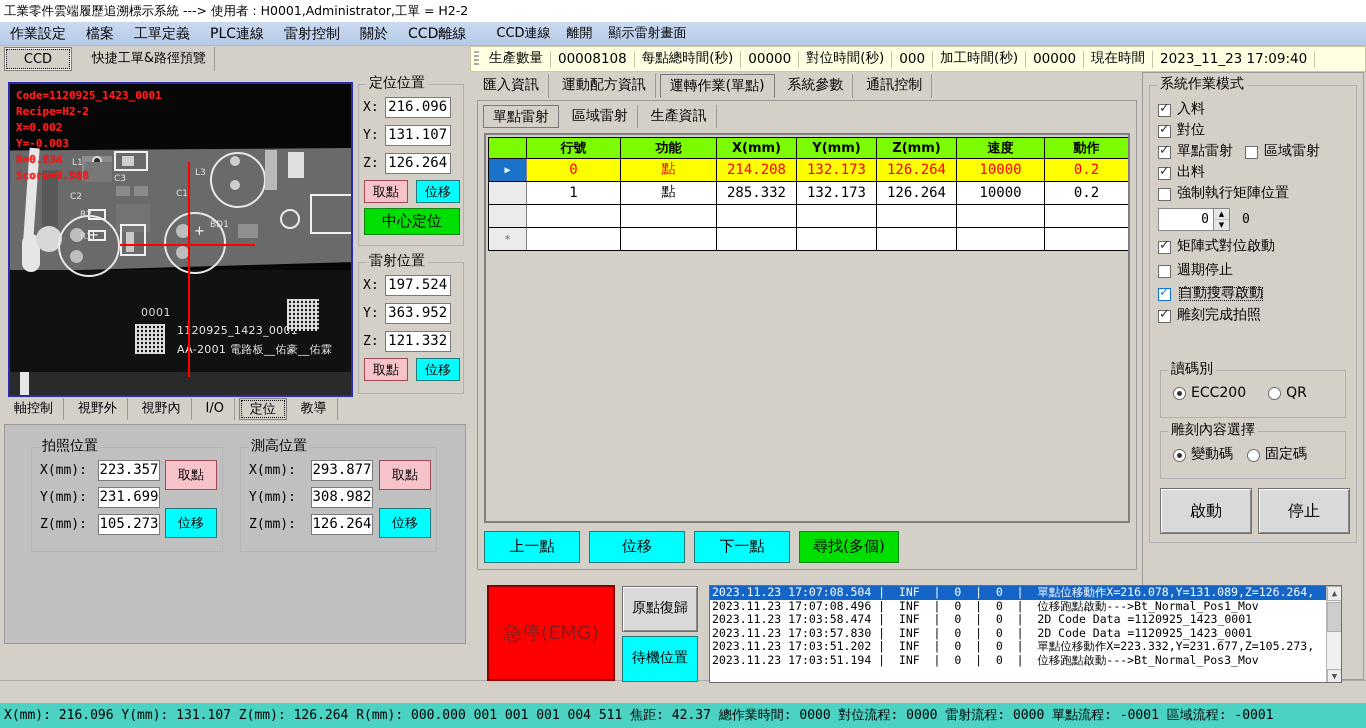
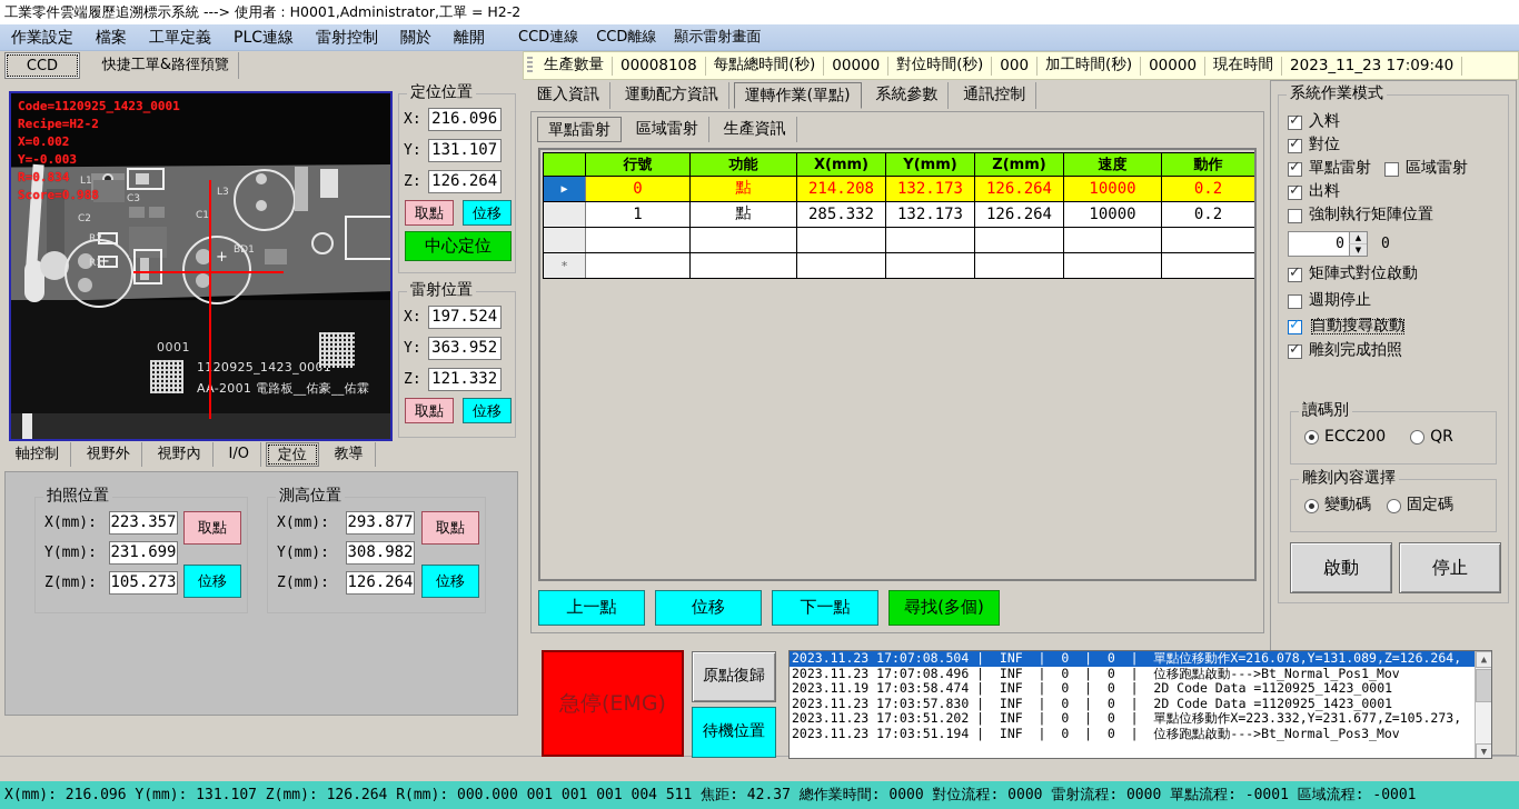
  工業零件雲端履歷追溯標示系統 ---> 使用者 : H0001,Administrator,工單 = H2-2
  作業設定
  檔案
  工單定義
  PLC連線
  雷射控制
  關於
- CCD離線
+ 離開
  CCD連線
- 離開
+ CCD離線
  顯示雷射畫面
  CCD 快捷工單&路徑預覽
  生產數量
  00008108
  每點總時間(秒)
  00000
  對位時間(秒)
  000
  加工時間(秒)
  00000
  現在時間
  2023_11_23 17:09:40
  C2
  +
  C1
  +
  L3
  L1
  C3
  R2
  R1
  BD1
  0001
  120925_1423_00
  A-2001 電路板__佑豪__佑霖
  Code=1120925_1423_0001
  Recipe=H2-2
  X=0.002
  Y=-0.003
  R=0.834
  Score=0.988
  定位位置
  X:
  216.096
  Y:
  131.107
  Z:
  126.264
  取點
  位移
  中心定位
  雷射位置
  X:
  197.524
  Y:
  363.952
  Z:
  121.332
  取點
  位移
  軸控制 視野外 視野內 I/O 定位 教導
  拍照位置
  X(mm):
  223.357
  Y(mm):
  231.699
  Z(mm):
  105.273
  取點
  位移
  測高位置
  X(mm):
  293.877
  Y(mm):
  308.982
  Z(mm):
  126.264
  取點
  位移
  匯入資訊 運動配方資訊 運轉作業(單點) 系統參數 通訊控制
  單點雷射 區域雷射 生產資訊
  	行號	功能	X(mm)	Y(mm)	Z(mm)	速度	動作
  ▶	0	點	214.208	132.173	126.264	10000	0.2
  	1	點	285.332	132.173	126.264	10000	0.2
  *
  上一點
  位移
  下一點
  尋找(多個)
  系統作業模式
  入料
  對位
  單點雷射
  區域雷射
  出料
  強制執行矩陣位置
  0
  ▲
  ▼
  0
  矩陣式對位啟動
  週期停止
  自動搜尋啟動
  雕刻完成拍照
  讀碼別
  ECC200
  QR
  雕刻內容選擇
  變動碼
  固定碼
  啟動
  停止
  急停(EMG)
  原點復歸
  待機位置
  2023.11.23 17:07:08.504 | INF | 0 | 0 | 單點位移動作X=216.078,Y=131.089,Z=126.264,
  2023.11.23 17:07:08.496 | INF | 0 | 0 | 位移跑點啟動--->Bt_Normal_Pos1_Mov
- 2023.11.23 17:03:58.474 | INF | 0 | 0 | 2D Code Data =1120925_1423_0001
+ 2023.11.19 17:03:58.474 | INF | 0 | 0 | 2D Code Data =1120925_1423_0001
  2023.11.23 17:03:57.830 | INF | 0 | 0 | 2D Code Data =1120925_1423_0001
  2023.11.23 17:03:51.202 | INF | 0 | 0 | 單點位移動作X=223.332,Y=231.677,Z=105.273,
  2023.11.23 17:03:51.194 | INF | 0 | 0 | 位移跑點啟動--->Bt_Normal_Pos3_Mov
  ▲
  ▼
  X(mm): 216.096 Y(mm): 131.107 Z(mm): 126.264 R(mm): 000.000 001 001 001 004 511 焦距: 42.37 總作業時間: 0000 對位流程: 0000 雷射流程: 0000 單點流程: -0001 區域流程: -0001
